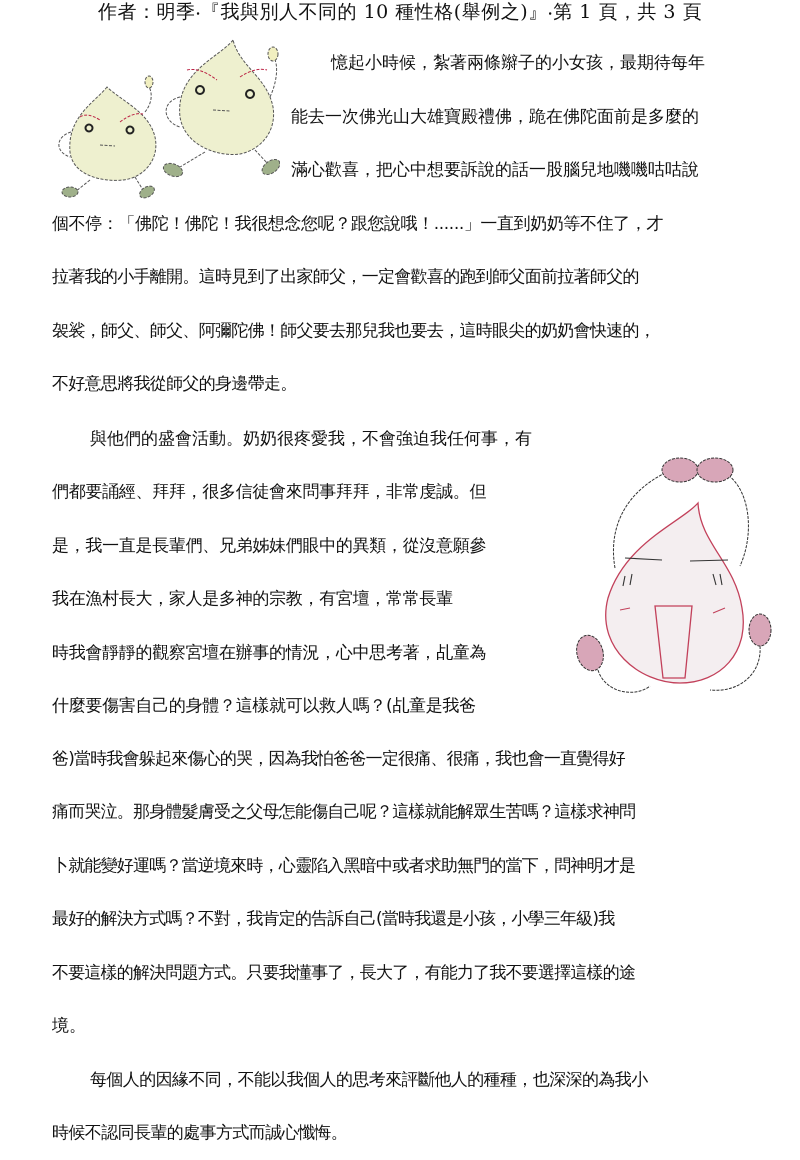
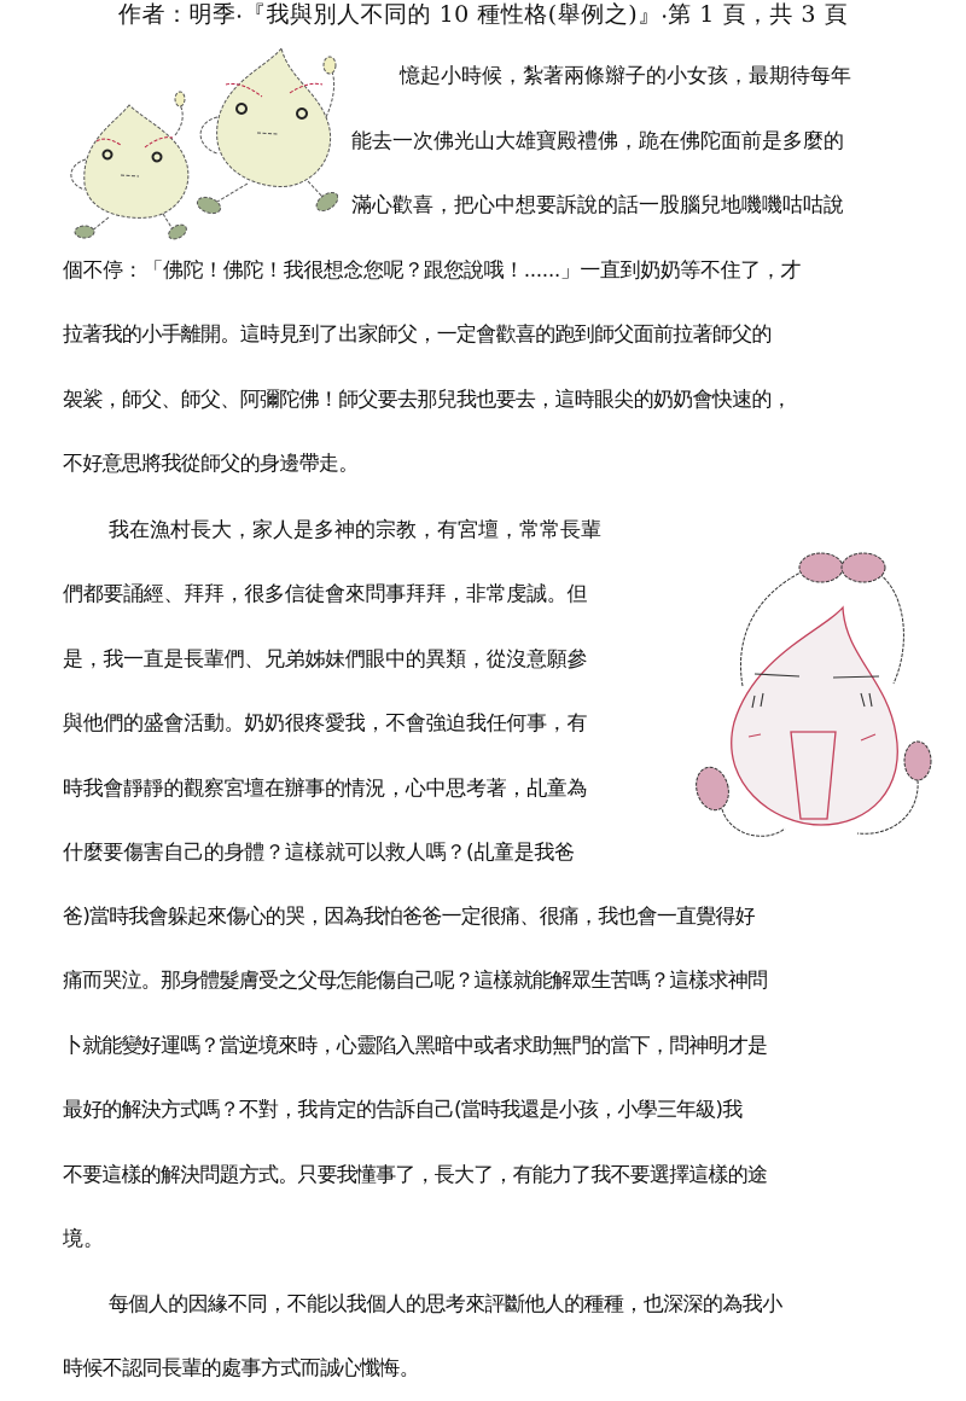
  作者：明季‧『我與別人不同的 10 種性格(舉例之)』‧第 1 頁，共 3 頁
  憶起小時候，紮著兩條辮子的小女孩，最期待每年
  能去一次佛光山大雄寶殿禮佛，跪在佛陀面前是多麼的
  滿心歡喜，把心中想要訴說的話一股腦兒地嘰嘰咕咕說
  個不停：「佛陀！佛陀！我很想念您呢？跟您說哦！......」一直到奶奶等不住了，才
  拉著我的小手離開。這時見到了出家師父，一定會歡喜的跑到師父面前拉著師父的
  袈裟，師父、師父、阿彌陀佛！師父要去那兒我也要去，這時眼尖的奶奶會快速的，
  不好意思將我從師父的身邊帶走。
- 與他們的盛會活動。奶奶很疼愛我，不會強迫我任何事，有
+ 我在漁村長大，家人是多神的宗教，有宮壇，常常長輩
  們都要誦經、拜拜，很多信徒會來問事拜拜，非常虔誠。但
  是，我一直是長輩們、兄弟姊妹們眼中的異類，從沒意願參
- 我在漁村長大，家人是多神的宗教，有宮壇，常常長輩
+ 與他們的盛會活動。奶奶很疼愛我，不會強迫我任何事，有
  時我會靜靜的觀察宮壇在辦事的情況，心中思考著，乩童為
  什麼要傷害自己的身體？這樣就可以救人嗎？(乩童是我爸
  爸)當時我會躲起來傷心的哭，因為我怕爸爸一定很痛、很痛，我也會一直覺得好
  痛而哭泣。那身體髮膚受之父母怎能傷自己呢？這樣就能解眾生苦嗎？這樣求神問
  卜就能變好運嗎？當逆境來時，心靈陷入黑暗中或者求助無門的當下，問神明才是
  最好的解決方式嗎？不對，我肯定的告訴自己(當時我還是小孩，小學三年級)我
  不要這樣的解決問題方式。只要我懂事了，長大了，有能力了我不要選擇這樣的途
  境。
  每個人的因緣不同，不能以我個人的思考來評斷他人的種種，也深深的為我小
  時候不認同長輩的處事方式而誠心懺悔。
